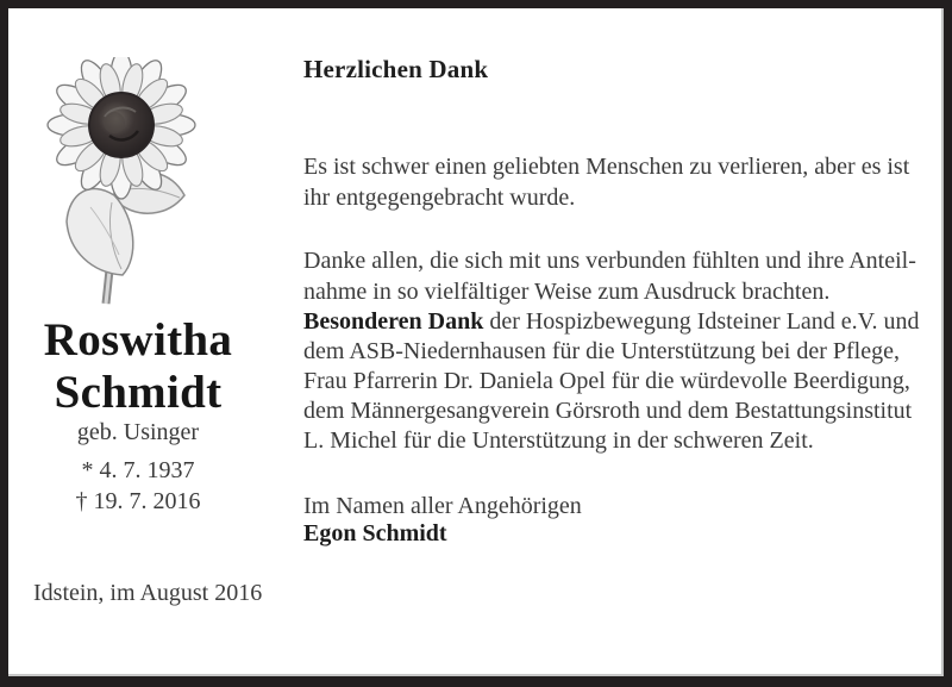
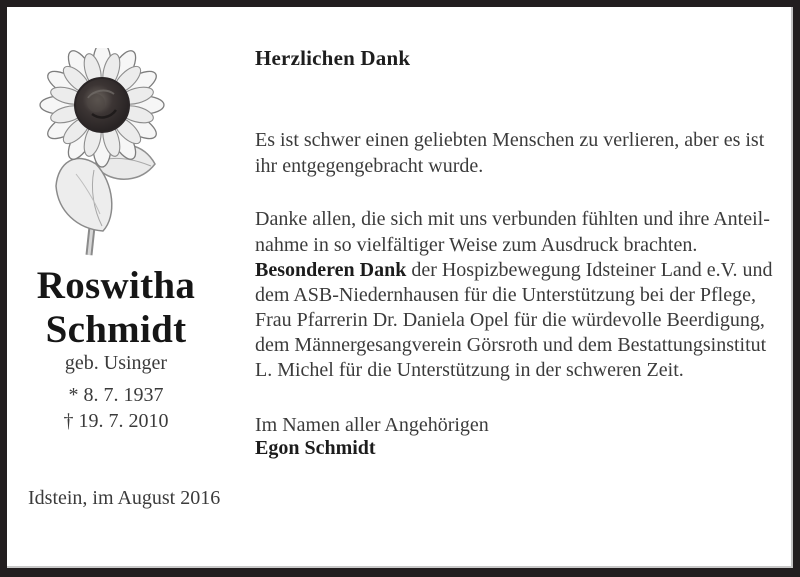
  Herzlichen Dank
  Es ist schwer einen geliebten Menschen zu verlieren, aber es ist
  ihr entgegengebracht wurde.
  Danke allen, die sich mit uns verbunden fühlten und ihre Anteil-
  nahme in so vielfältiger Weise zum Ausdruck brachten.
  Besonderen Dank der Hospizbewegung Idsteiner Land e.V. und
  dem ASB-Niedernhausen für die Unterstützung bei der Pflege,
  Frau Pfarrerin Dr. Daniela Opel für die würdevolle Beerdigung,
  dem Männergesangverein Görsroth und dem Bestattungsinstitut
  L. Michel für die Unterstützung in der schweren Zeit.
  Im Namen aller Angehörigen
  Egon Schmidt
  Roswitha
  Schmidt
  geb. Usinger
- * 4. 7. 1937
+ * 8. 7. 1937
- † 19. 7. 2016
+ † 19. 7. 2010
  Idstein, im August 2016
